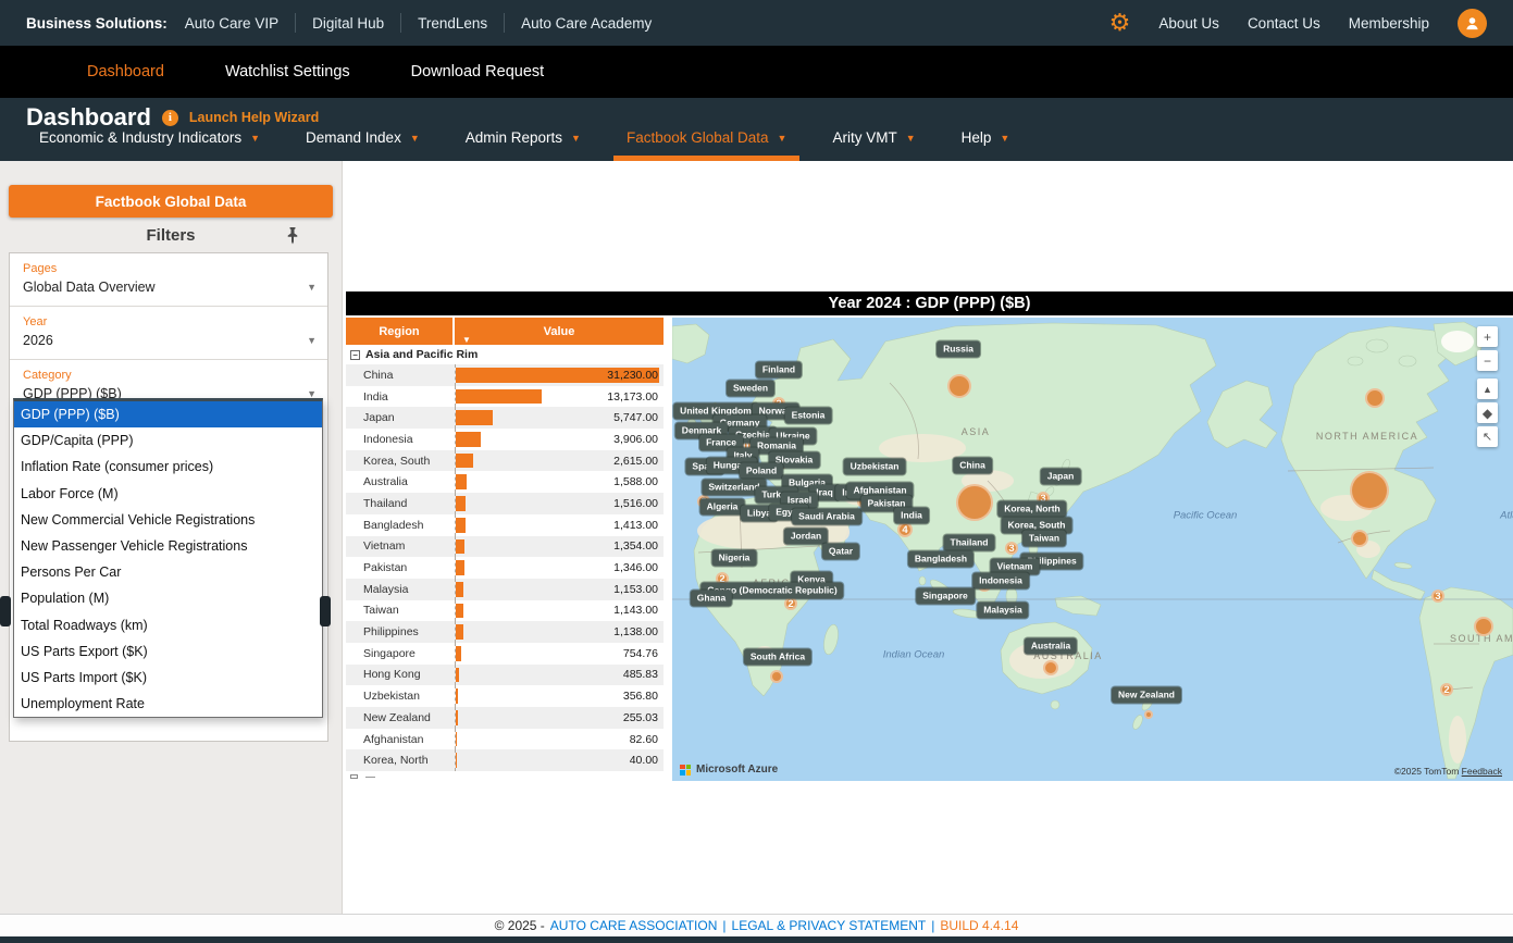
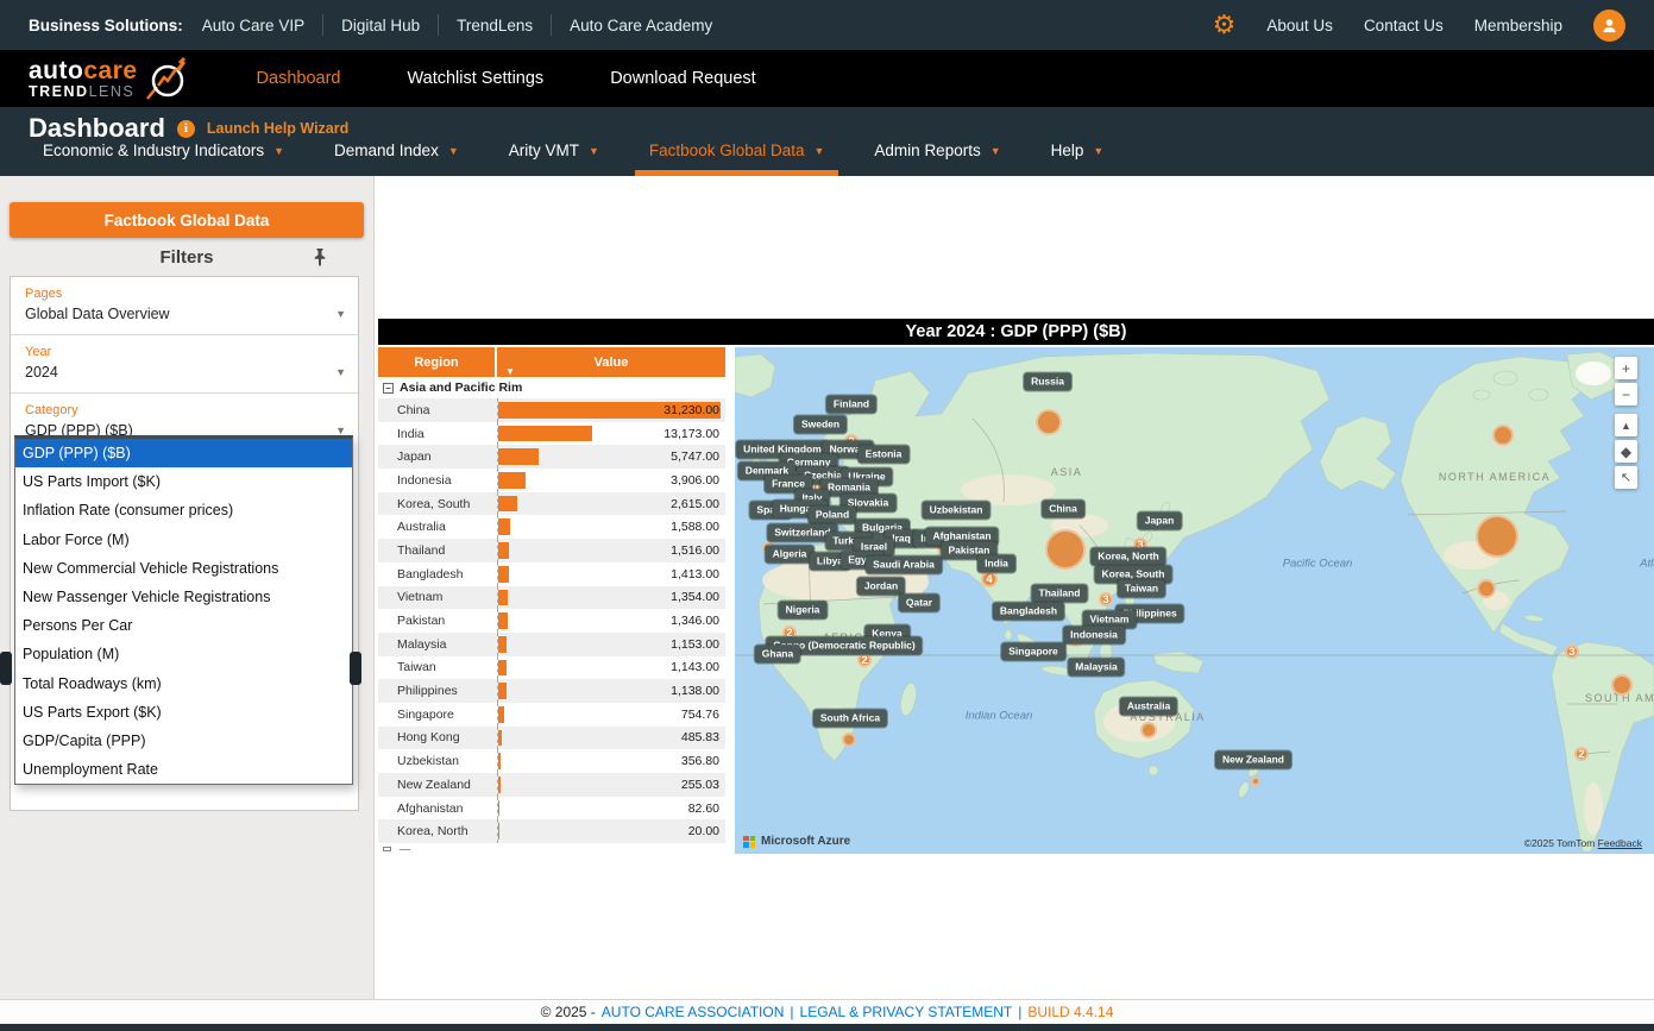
  Business Solutions:
  Auto Care VIP
  Digital Hub
  TrendLens
  Auto Care Academy
  ⚙
  About Us
  Contact Us
  Membership
+ autocare
+ TRENDLENS
  Dashboard
  Watchlist Settings
  Download Request
  Dashboard
  Launch Help Wizard
  Economic & Industry Indicators
  ▼
  Demand Index
  ▼
- Admin Reports
+ Arity VMT
  ▼
  Factbook Global Data
  ▼
- Arity VMT
+ Admin Reports
  ▼
  Help
  ▼
  Factbook Global Data
  Filters
  Pages
  Global Data Overview
  ▼
  Year
- 2026
+ 2024
  ▼
  Category
  GDP (PPP) ($B)
  ▼
  GDP (PPP) ($B)
- GDP/Capita (PPP)
+ US Parts Import ($K)
  Inflation Rate (consumer prices)
  Labor Force (M)
  New Commercial Vehicle Registrations
  New Passenger Vehicle Registrations
  Persons Per Car
  Population (M)
  Total Roadways (km)
  US Parts Export ($K)
- US Parts Import ($K)
+ GDP/Capita (PPP)
  Unemployment Rate
  Year 2024 : GDP (PPP) ($B)
  Region
  Value
  ▼
  Asia and Pacific Rim
  China
  31,230.00
  India
  13,173.00
  Japan
  5,747.00
  Indonesia
  3,906.00
  Korea, South
  2,615.00
  Australia
  1,588.00
  Thailand
  1,516.00
  Bangladesh
  1,413.00
  Vietnam
  1,354.00
  Pakistan
  1,346.00
  Malaysia
  1,153.00
  Taiwan
  1,143.00
  Philippines
  1,138.00
  Singapore
  754.76
  Hong Kong
  485.83
  Uzbekistan
  356.80
  New Zealand
  255.03
  Afghanistan
  82.60
  Korea, North
- 40.00
+ 20.00
  4
  3
  3
  2
  2
  3
  2
  ASIA
  NORTH AMERICA
  AUSTRALIA
  Pacific Ocean
  Indian Ocean
  Russia
  Finland
  Sweden
  United Kingdom
  Estonia
  ermany
  Denmark
  zechia
  Ukraine
  France
  Romania
  Italy
  Slovakia
  Poland
  Bulgaria
  Switzerlan
  Iraq
  Israel
  Algeria
  Liby
  Saudi Arabia
  Jordan
  Qatar
  Uzbekistan
  Afghanistan
  Pakistan
  India
  China
  Japan
  Korea, North
  Korea, South
  Taiwan
  ilippines
  Vietnam
  Indonesia
  Thailand
  Bangladesh
  Singapore
  Malaysia
  Australia
  New Zealand
  Nigeria
  Kenya
  o (Democratic Republic)
  Ghana
  South Africa
  +
  −
  ▲
  ◆
  ↖
  Microsoft Azure
  ©2025 TomTom Feedback
  © 2025 -
  AUTO CARE ASSOCIATION
  |
  LEGAL & PRIVACY STATEMENT
  |
  BUILD 4.4.14
